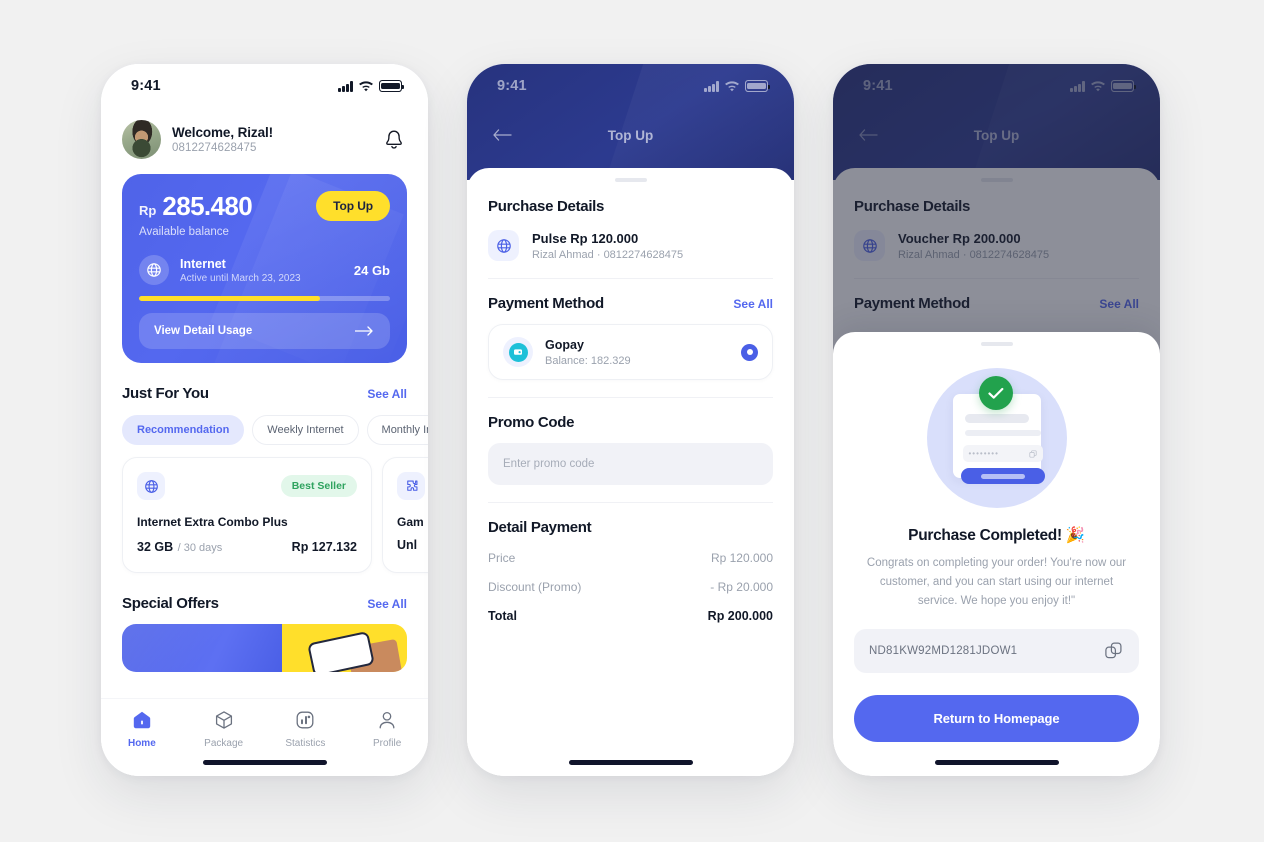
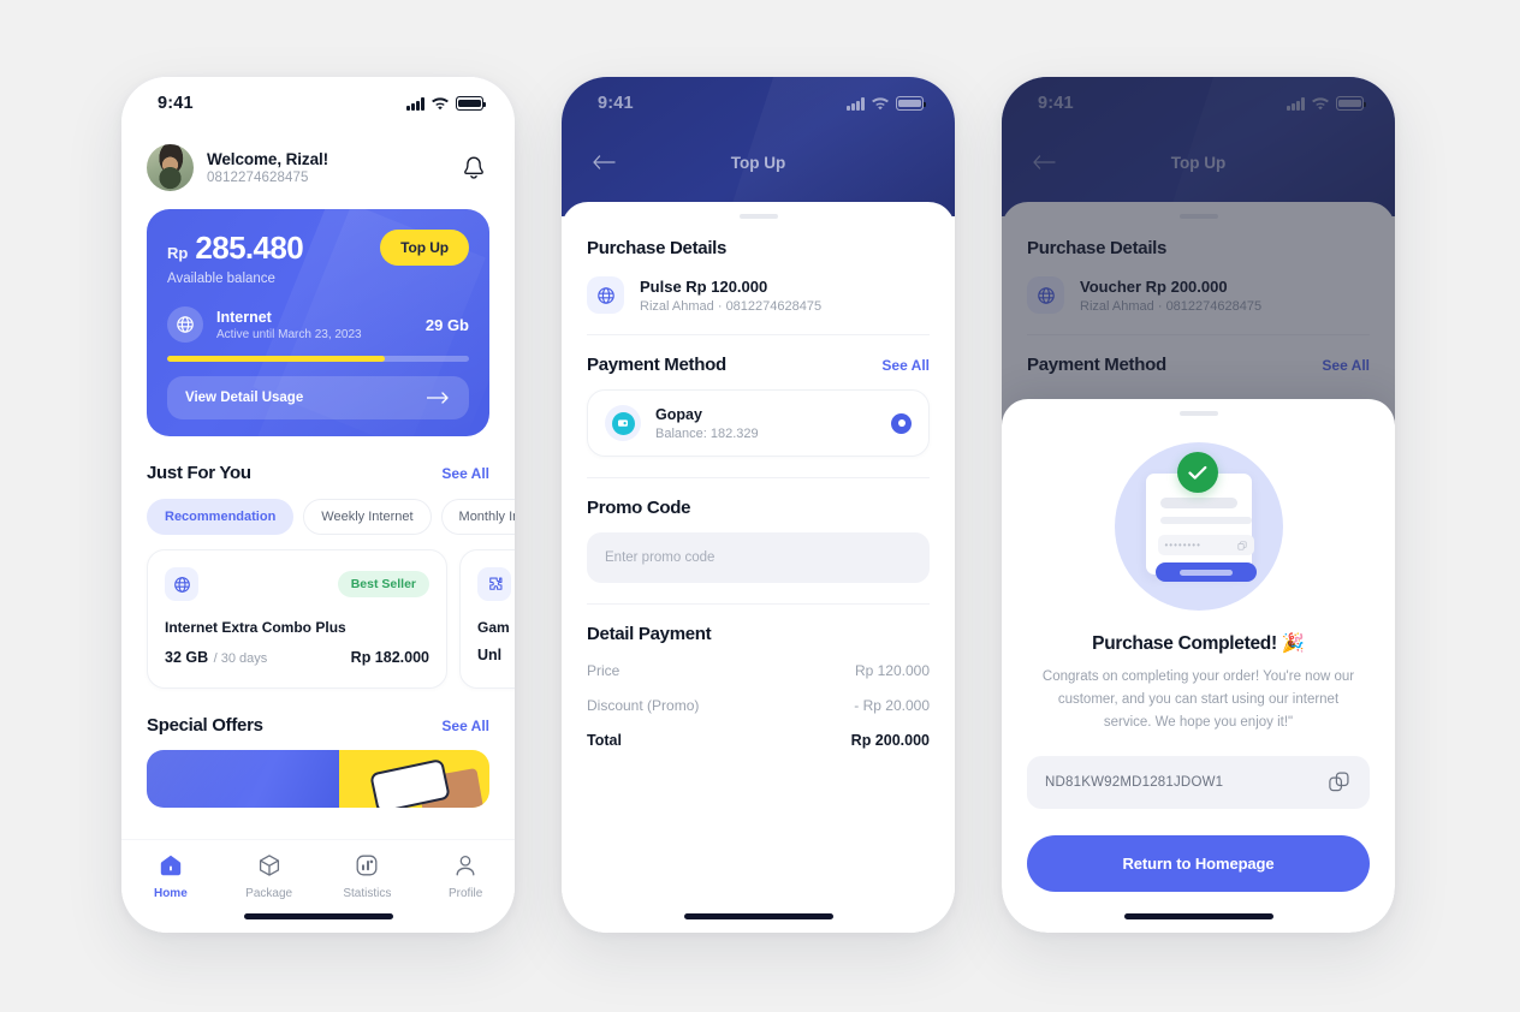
  9:41
  Welcome, Rizal!
  0812274628475
  Rp
  285.480
  Available balance
  Top Up
  Internet
  Active until March 23, 2023
- 24 Gb
+ 29 Gb
  View Detail Usage
  Just For You
  See All
  Recommendation
  Weekly Internet
  Best Seller
  Internet Extra Combo Plus
  32 GB / 30 days
- Rp 127.132
+ Rp 182.000
  Gam
  Unl
  Special Offers
  See All
  Home
  Package
  Statistics
  Profile
  9:41
  Top Up
  Purchase Details
  Pulse Rp 120.000
  Rizal Ahmad · 0812274628475
  Payment Method
  See All
  Gopay
  Balance: 182.329
  Promo Code
  Enter promo code
  Detail Payment
  Price
  Rp 120.000
  Discount (Promo)
  - Rp 20.000
  Total
  Rp 200.000
  9:41
  Top Up
  Purchase Details
  Voucher Rp 200.000
  Rizal Ahmad · 0812274628475
  Payment Method
  See All
  ••••••••
  Purchase Completed! 🎉
  Congrats on completing your order! You're now our customer, and you can start using our internet service. We hope you enjoy it!"
  ND81KW92MD1281JDOW1
  Return to Homepage
